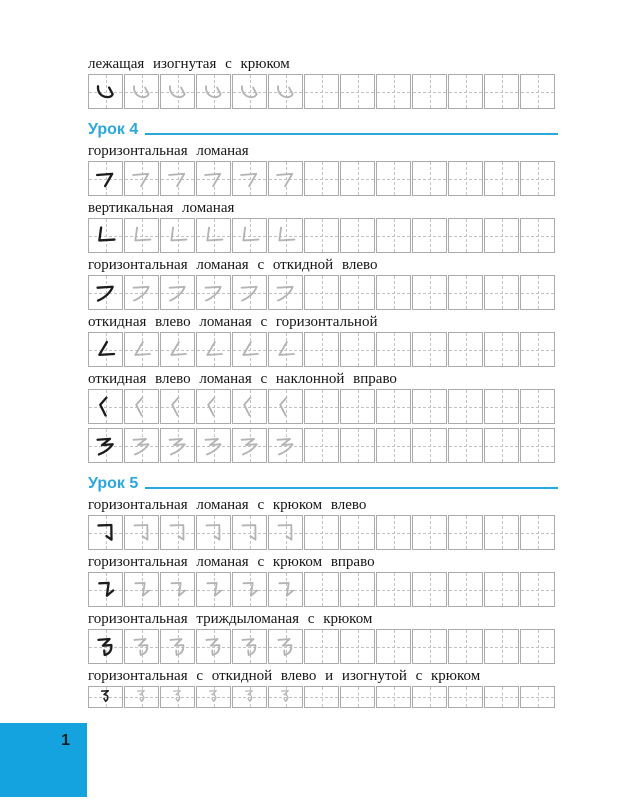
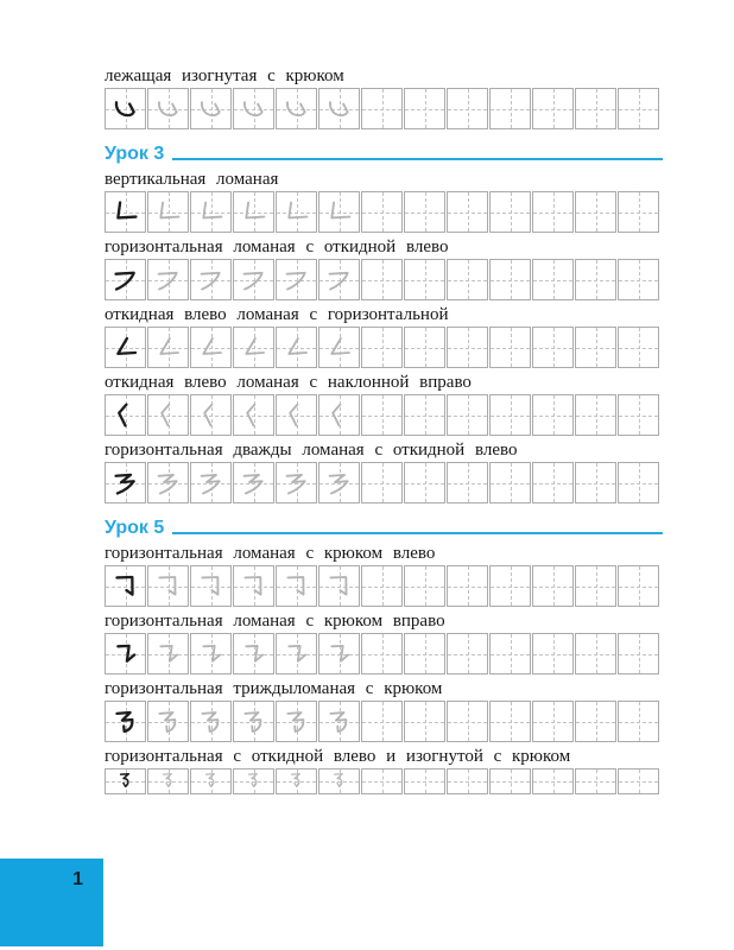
  лежащая изогнутая с крюком
- Урок 4
+ Урок 3
- горизонтальная ломаная
  вертикальная ломаная
  горизонтальная ломаная с откидной влево
  откидная влево ломаная с горизонтальной
  откидная влево ломаная с наклонной вправо
+ горизонтальная дважды ломаная с откидной влево
  Урок 5
  горизонтальная ломаная с крюком влево
  горизонтальная ломаная с крюком вправо
  горизонтальная триждыломаная с крюком
  горизонтальная с откидной влево и изогнутой с крюком
  1
